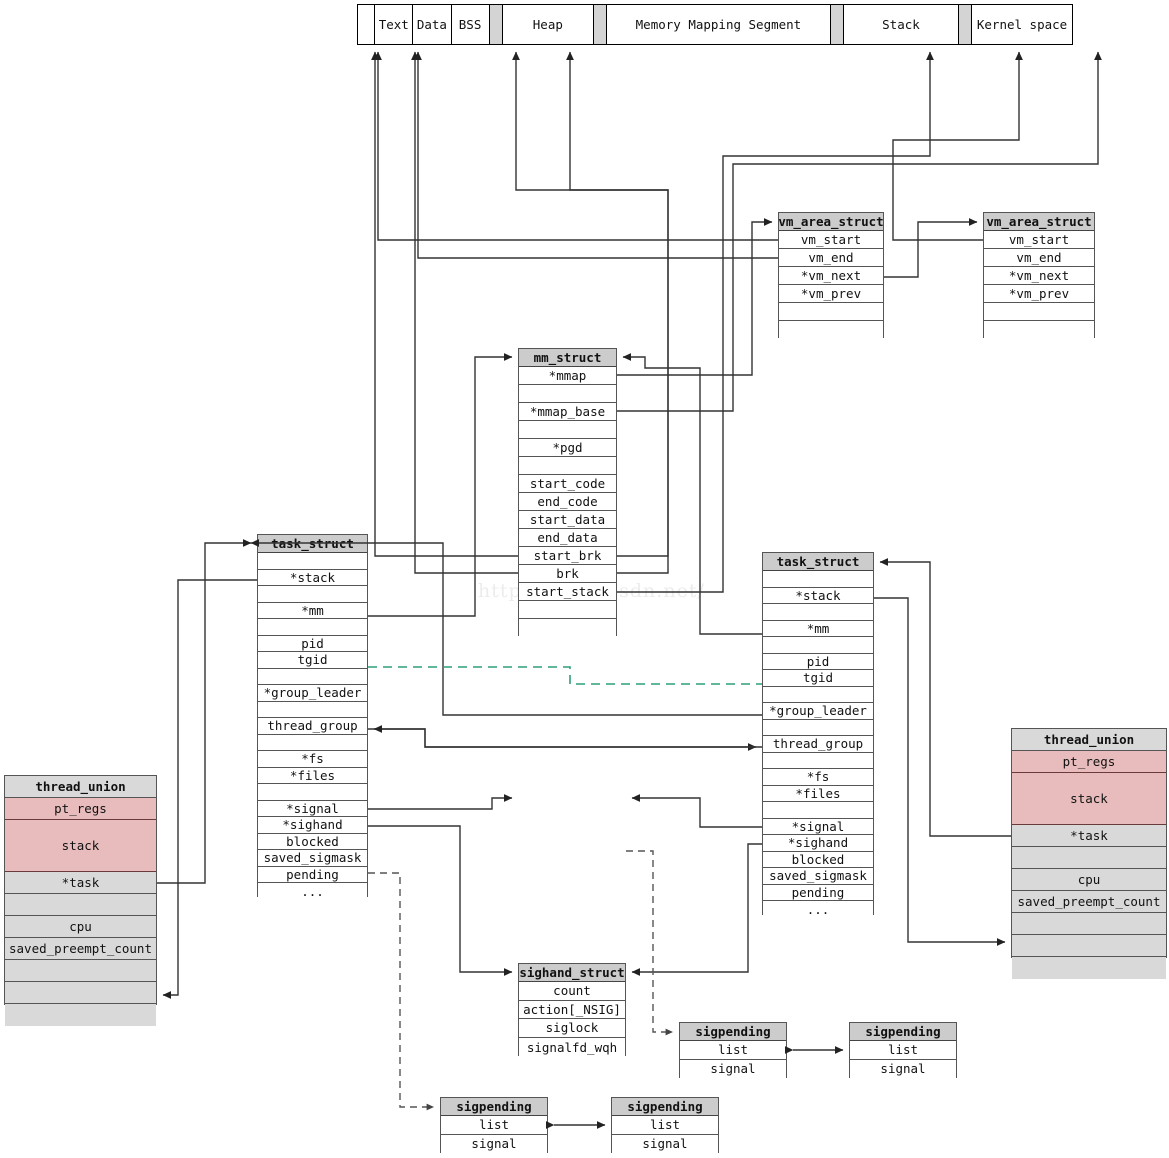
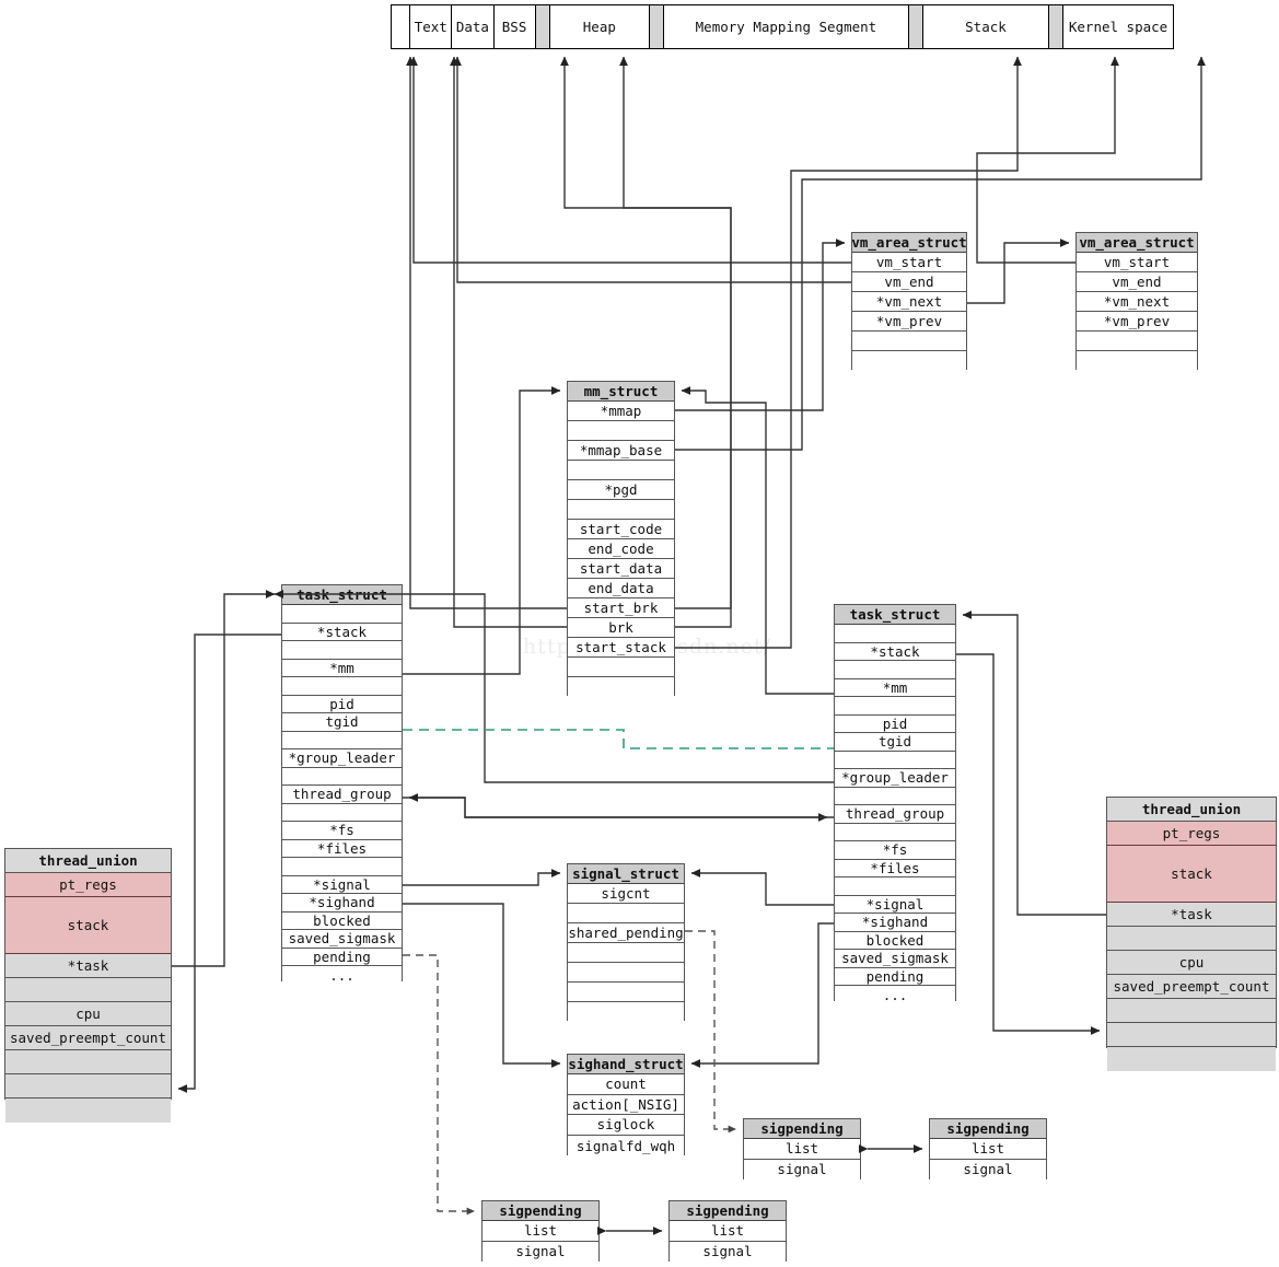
  Text
  Data
  BSS
  Heap
  Memory Mapping Segment
  Stack
  Kernel space
  vm_area_struct
  vm_start
  vm_end
  *vm_next
  *vm_prev
  vm_area_struct
  vm_start
  vm_end
  *vm_next
  *vm_prev
  mm_struct
  *mmap
  *mmap_base
  *pgd
  start_code
  end_code
  start_data
  end_data
  start_brk
  brk
  start_stack
  *stack
  *mm
  pid
  tgid
  *group_leader
  thread_group
  *fs
  *files
  *signal
  *sighand
  blocked
  saved_sigmask
  pending
  ...
  task_struct
  *stack
  *mm
  pid
  tgid
  *group_leader
  thread_group
  *fs
  *files
  *signal
  *sighand
  blocked
  saved_sigmask
  pending
  ...
  thread_union
  pt_regs
  stack
  *task
  cpu
  saved_preempt_count
  thread_union
  pt_regs
  stack
  *task
  cpu
  saved_preempt_count
+ signal_struct
+ sigcnt
+ shared_pending
  sighand_struct
  count
  action[_NSIG]
  siglock
  signalfd_wqh
  sigpending
  list
  signal
  sigpending
  list
  signal
  sigpending
  list
  signal
  sigpending
  list
  signal
